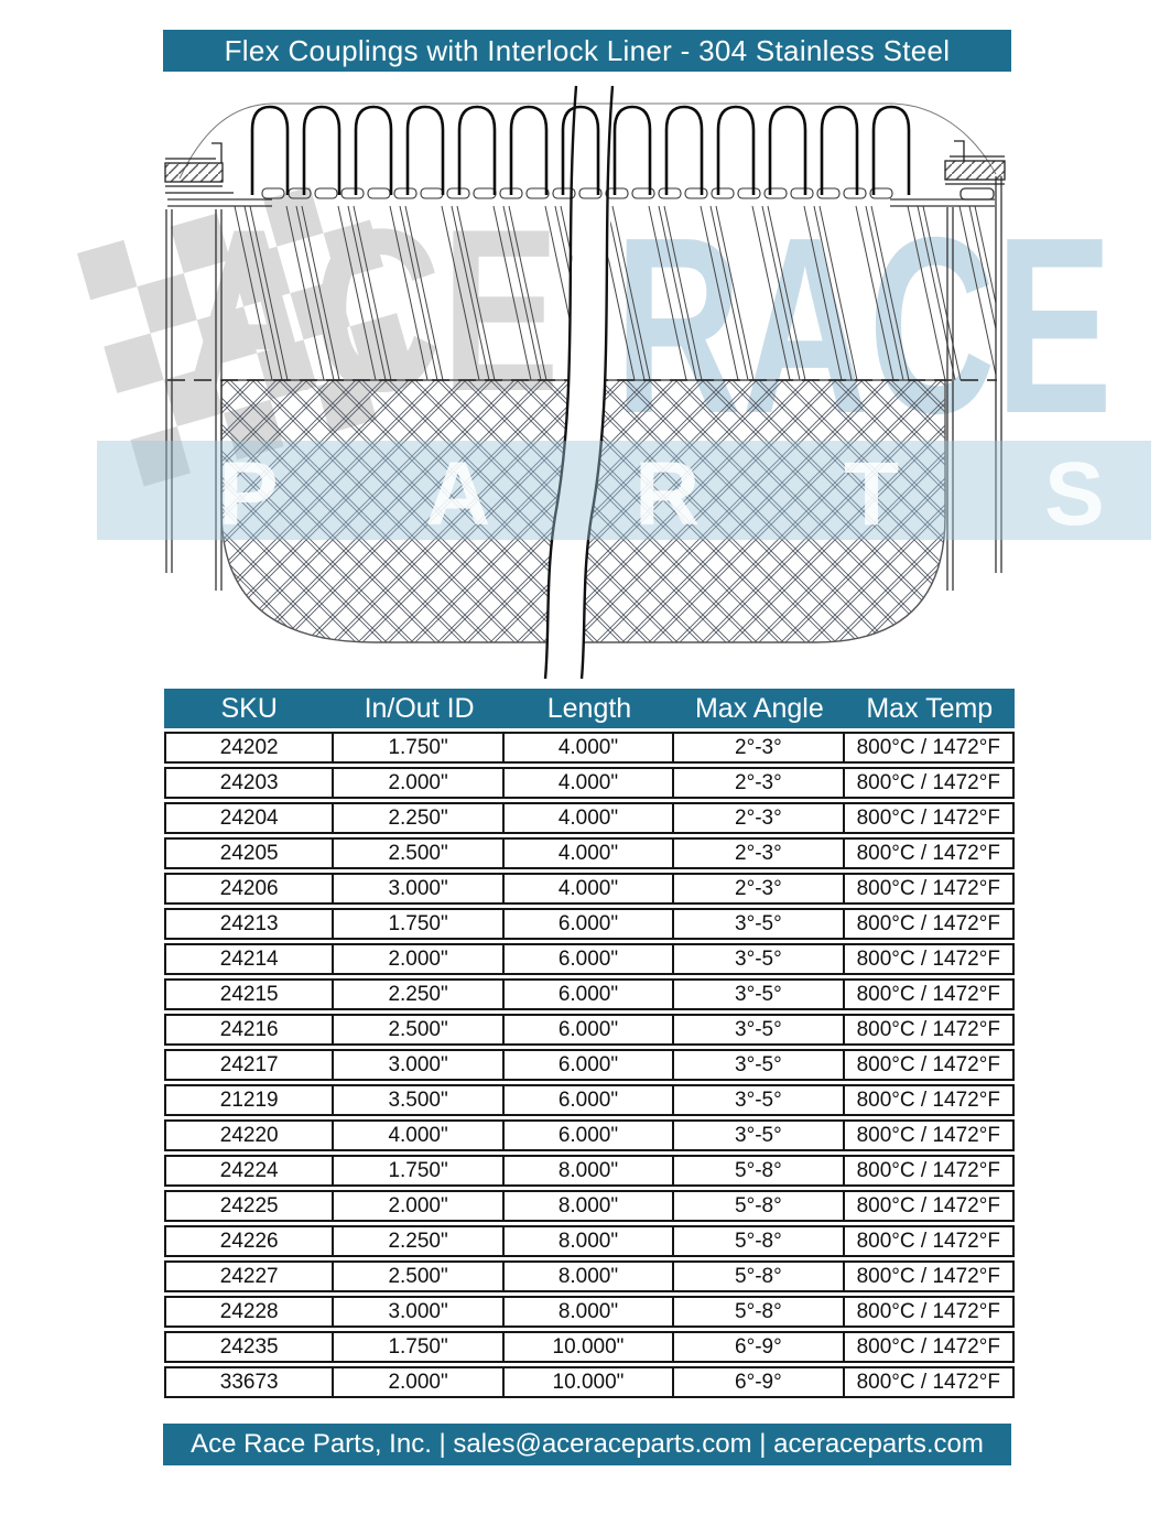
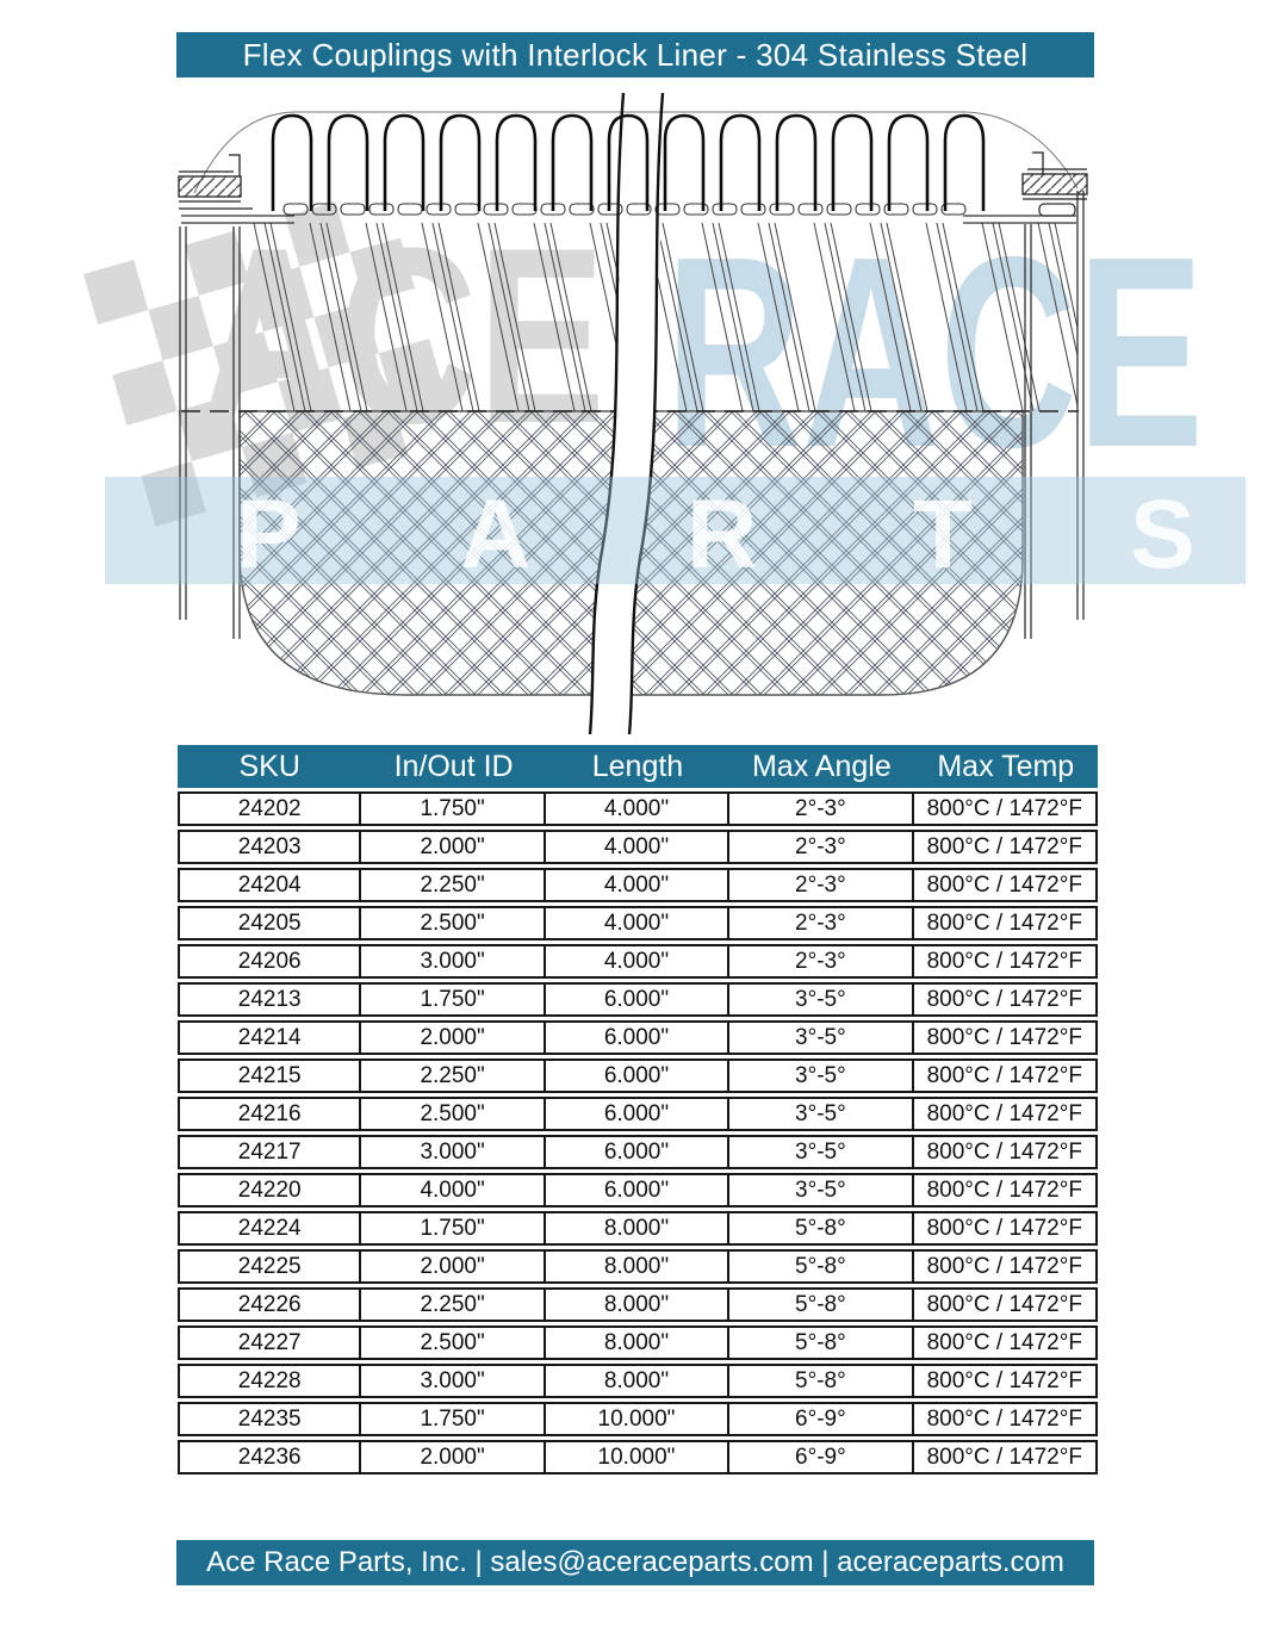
  Flex Couplings with Interlock Liner - 304 Stainless Steel
  ACE
  RACE
  P A R T S
  SKU	In/Out ID	Length	Max Angle	Max Temp
  24202	1.750"	4.000"	2°-3°	800°C / 1472°F
  24203	2.000"	4.000"	2°-3°	800°C / 1472°F
  24204	2.250"	4.000"	2°-3°	800°C / 1472°F
  24205	2.500"	4.000"	2°-3°	800°C / 1472°F
  24206	3.000"	4.000"	2°-3°	800°C / 1472°F
  24213	1.750"	6.000"	3°-5°	800°C / 1472°F
  24214	2.000"	6.000"	3°-5°	800°C / 1472°F
  24215	2.250"	6.000"	3°-5°	800°C / 1472°F
  24216	2.500"	6.000"	3°-5°	800°C / 1472°F
  24217	3.000"	6.000"	3°-5°	800°C / 1472°F
- 21219	3.500"	6.000"	3°-5°	800°C / 1472°F
  24220	4.000"	6.000"	3°-5°	800°C / 1472°F
  24224	1.750"	8.000"	5°-8°	800°C / 1472°F
  24225	2.000"	8.000"	5°-8°	800°C / 1472°F
  24226	2.250"	8.000"	5°-8°	800°C / 1472°F
  24227	2.500"	8.000"	5°-8°	800°C / 1472°F
  24228	3.000"	8.000"	5°-8°	800°C / 1472°F
  24235	1.750"	10.000"	6°-9°	800°C / 1472°F
- 33673	2.000"	10.000"	6°-9°	800°C / 1472°F
+ 24236	2.000"	10.000"	6°-9°	800°C / 1472°F
  Ace Race Parts, Inc. | sales@aceraceparts.com | aceraceparts.com
